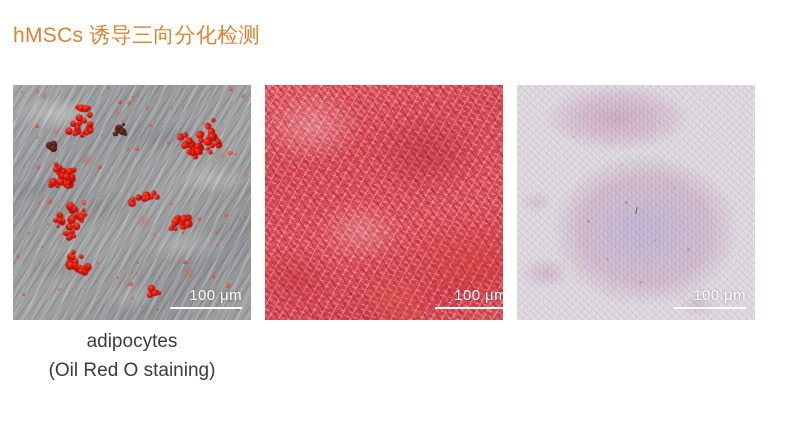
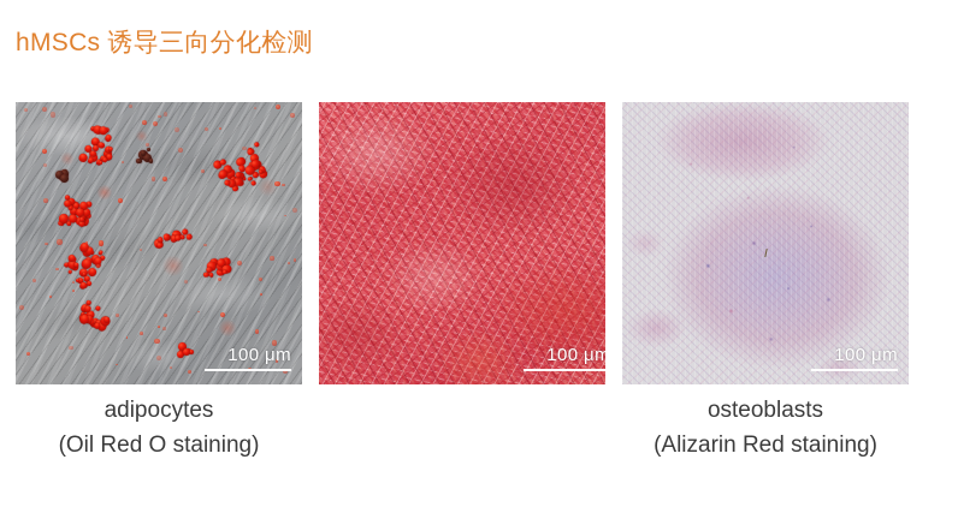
  hMSCs 诱导三向分化检测
  100 μm
  100 μm
  100 μm
  adipocytes
  (Oil Red O staining)
+ osteoblasts
+ (Alizarin Red staining)
